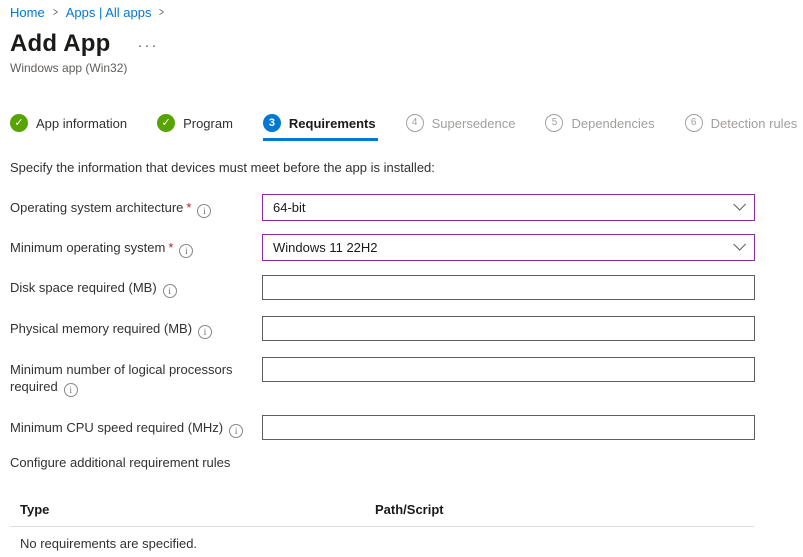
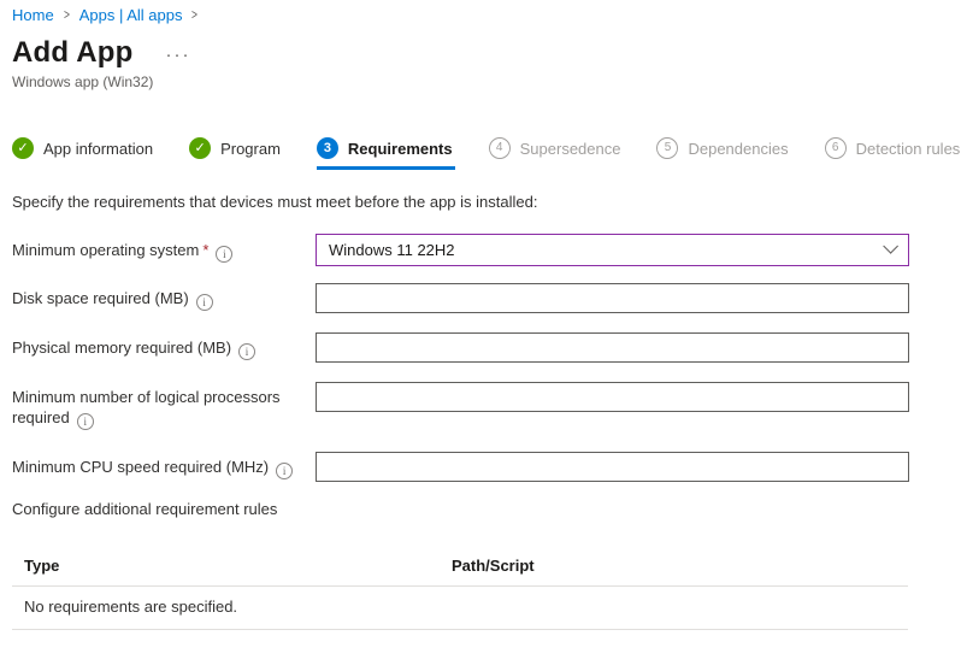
  Home
  >
  Apps | All apps
  >
  Add App
  ···
  Windows app (Win32)
  App information
  Program
  3
  Requirements
  4
  Supersedence
  5
  Dependencies
  6
  Detection rules
- Specify the information that devices must meet before the app is installed:
+ Specify the requirements that devices must meet before the app is installed:
- Operating system architecture *
- 64-bit
  Minimum operating system *
  Windows 11 22H2
  Disk space required (MB)
  Physical memory required (MB)
  Minimum number of logical processors required
  Minimum CPU speed required (MHz)
  Configure additional requirement rules
  Type
  Path/Script
  No requirements are specified.
